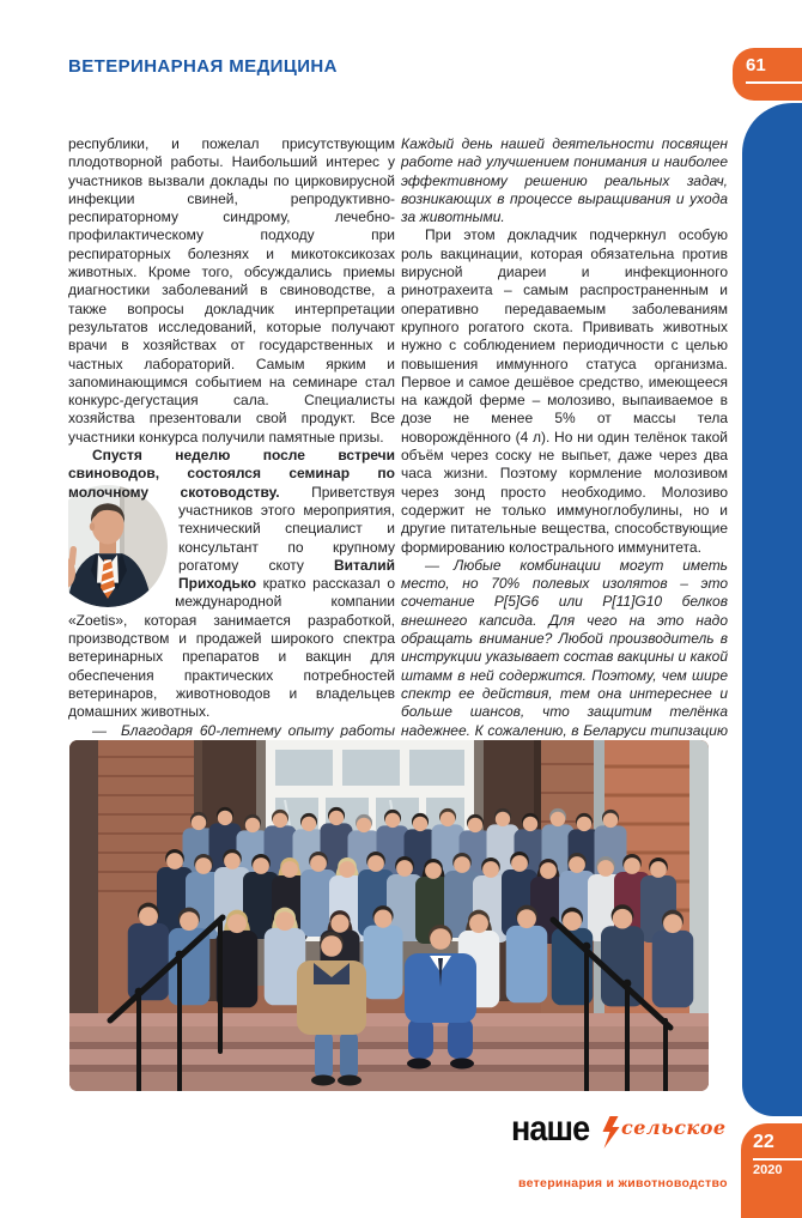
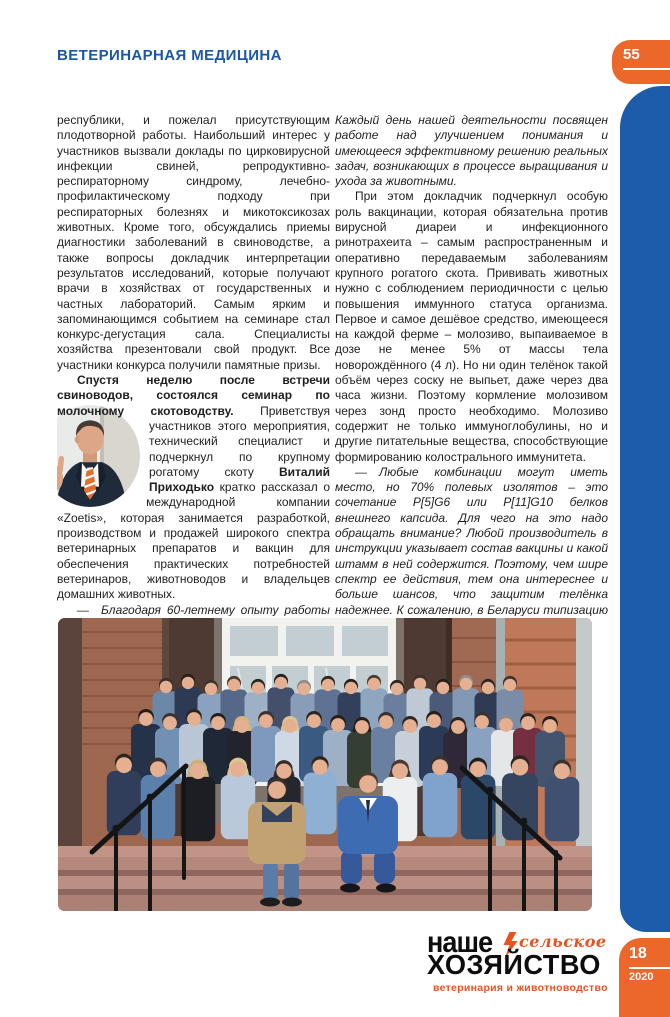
  ВЕТЕРИНАРНАЯ МЕДИЦИНА
- 61
+ 55
- 22
+ 18
  2020
  республики, и пожелал присутствующим плодотворной работы. Наибольший интерес у участников вызвали доклады по цирковирусной инфекции свиней, репродуктивно-респираторному синдрому, лечебно-профилактическому подходу при респираторных болезнях и микотоксикозах животных. Кроме того, обсуждались приемы диагностики заболеваний в свиноводстве, а также вопросы докладчик интерпретации результатов исследований, которые получают врачи в хозяйствах от государственных и частных лабораторий. Самым ярким и запоминающимся событием на семинаре стал конкурс-дегустация сала. Специалисты хозяйства презентовали свой продукт. Все участники конкурса получили памятные призы.
- Спустя неделю после встречи свиноводов, состоялся семинар по молочному скотоводству. Приветствуя участников этого мероприятия, технический специалист и консультант по крупному рогатому скоту Виталий Приходько кратко рассказал о международной компании «Zoetis», которая занимается разработкой, производством и продажей широкого спектра ветеринарных препаратов и вакцин для обеспечения практических потребностей ветеринаров, животноводов и владельцев домашних животных.
+ Спустя неделю после встречи свиноводов, состоялся семинар по молочному скотоводству. Приветствуя участников этого мероприятия, технический специалист и подчеркнул по крупному рогатому скоту Виталий Приходько кратко рассказал о международной компании «Zoetis», которая занимается разработкой, производством и продажей широкого спектра ветеринарных препаратов и вакцин для обеспечения практических потребностей ветеринаров, животноводов и владельцев домашних животных.
- Каждый день нашей деятельности посвящен работе над улучшением понимания и наиболее эффективному решению реальных задач, возникающих в процессе выращивания и ухода за животными.
+ Каждый день нашей деятельности посвящен работе над улучшением понимания и имеющееся эффективному решению реальных задач, возникающих в процессе выращивания и ухода за животными.
  При этом докладчик подчеркнул особую роль вакцинации, которая обязательна против вирусной диареи и инфекционного ринотрахеита – самым распространенным и оперативно передаваемым заболеваниям крупного рогатого скота. Прививать животных нужно с соблюдением периодичности с целью повышения иммунного статуса организма. Первое и самое дешёвое средство, имеющееся на каждой ферме – молозиво, выпаиваемое в дозе не менее 5% от массы тела новорождённого (4 л). Но ни один телёнок такой объём через соску не выпьет, даже через два часа жизни. Поэтому кормление молозивом через зонд просто необходимо. Молозиво содержит не только иммуноглобулины, но и другие питательные вещества, способствующие формированию колострального иммунитета.
  — Любые комбинации могут иметь место, но 70% полевых изолятов – это сочетание P[5]G6 или P[11]G10 белков внешнего капсида. Для чего на это надо обращать внимание? Любой производитель в инструкции указывает состав вакцины и какой штамм в ней содержится. Поэтому, чем шире спектр ее действия, тем она интереснее и больше шансов, что защитим телёнка надежнее. К сожалению, в Беларуси типизацию
  наше
  сельское
+ ХОЗЯЙСТВО
  ветеринария и животноводство
